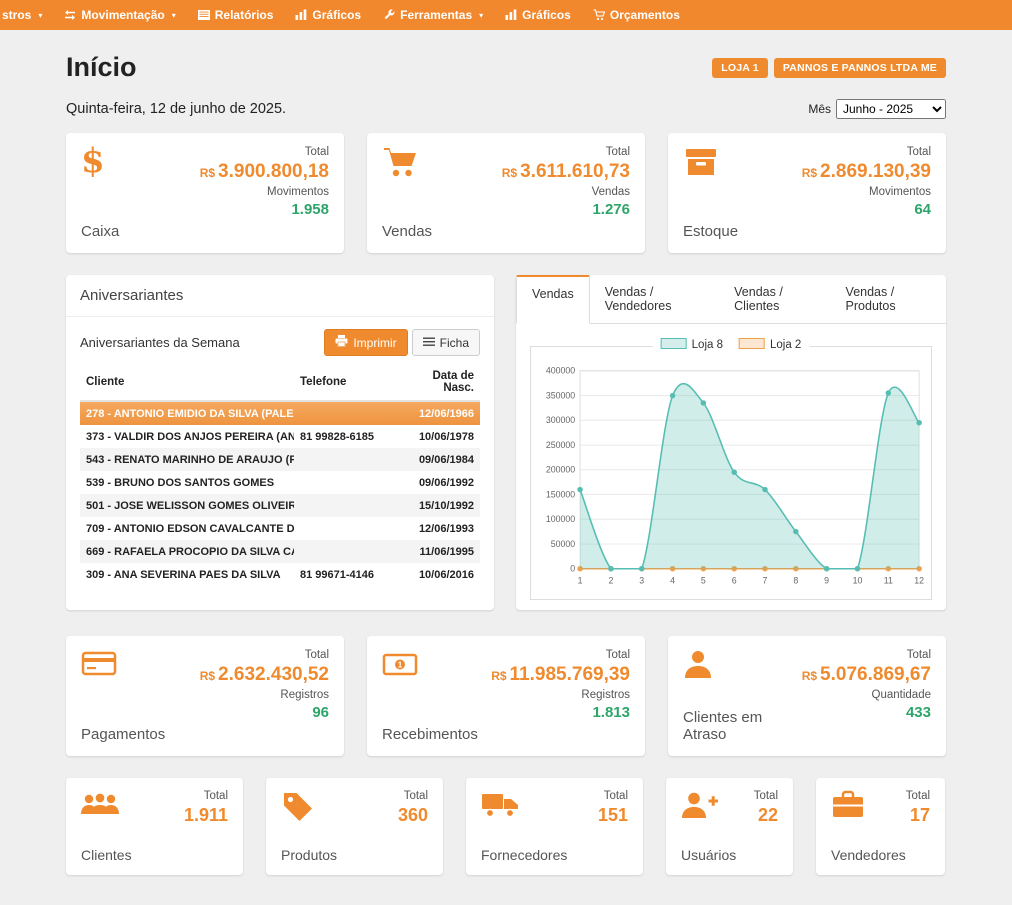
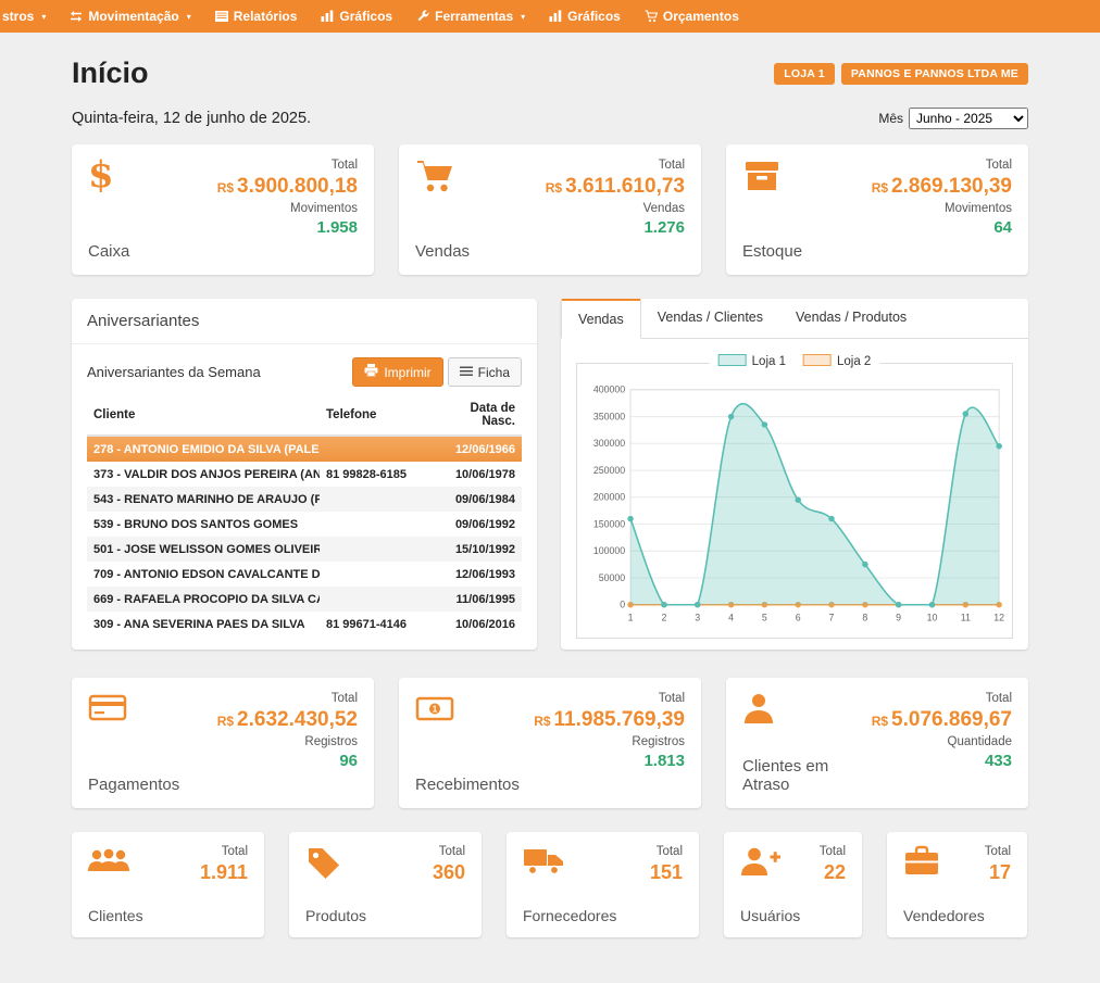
  stros
  ▾
  Movimentação
  ▾
  Relatórios
  Gráficos
  Ferramentas
  ▾
  Gráficos
  Orçamentos
  Início
  LOJA 1
  PANNOS E PANNOS LTDA ME
  Quinta-feira, 12 de junho de 2025.
  Mês
  Junho - 2025
  $
  Caixa
  Total
  R$ 3.900.800,18
  Movimentos
  1.958
  Vendas
  Total
  R$ 3.611.610,73
  Vendas
  1.276
  Estoque
  Total
  R$ 2.869.130,39
  Movimentos
  64
  Aniversariantes
  Aniversariantes da Semana
  Imprimir
  Ficha
  Cliente	Telefone	Data de Nasc.
  278 - ANTONIO EMIDIO DA SILVA (PALE		12/06/1966
  373 - VALDIR DOS ANJOS PEREIRA (AN	81 99828-6185	10/06/1978
  543 - RENATO MARINHO DE ARAUJO (F		09/06/1984
  539 - BRUNO DOS SANTOS GOMES		09/06/1992
  501 - JOSE WELISSON GOMES OLIVEIR		15/10/1992
  709 - ANTONIO EDSON CAVALCANTE D		12/06/1993
  669 - RAFAELA PROCOPIO DA SILVA C		11/06/1995
  309 - ANA SEVERINA PAES DA SILVA	81 99671-4146	10/06/2016
  Vendas
- Vendas / Vendedores
  Vendas / Clientes
  Vendas / Produtos
- Loja 8
+ Loja 1
  Loja 2
  0
  50000
  100000
  150000
  200000
  250000
  300000
  350000
  400000
  1
  2
  3
  4
  5
  6
  7
  8
  9
  10
  11
  12
  Pagamentos
  Total
  R$ 2.632.430,52
  Registros
  96
  1
  Recebimentos
  Total
  R$ 11.985.769,39
  Registros
  1.813
  Clientes em Atraso
  Total
  R$ 5.076.869,67
  Quantidade
  433
  Clientes
  Total
  1.911
  Produtos
  Total
  360
  Fornecedores
  Total
  151
  Usuários
  Total
  22
  Vendedores
  Total
  17
